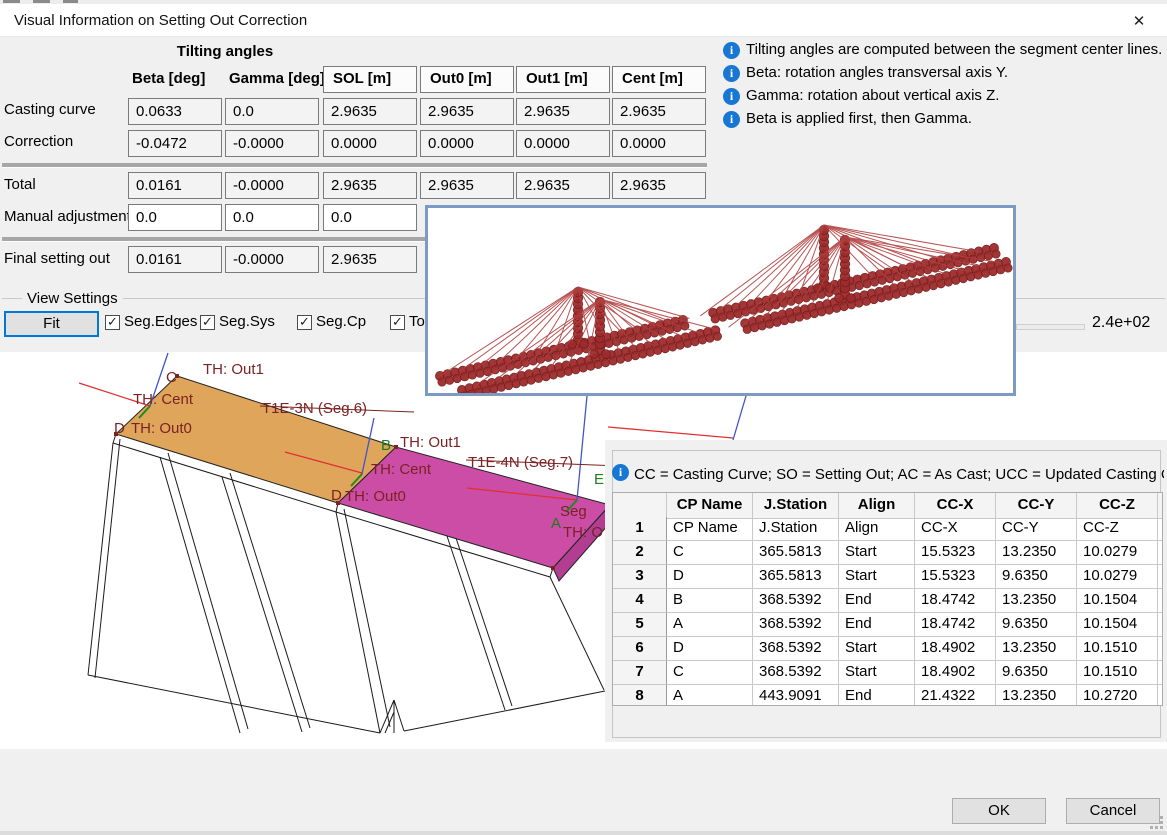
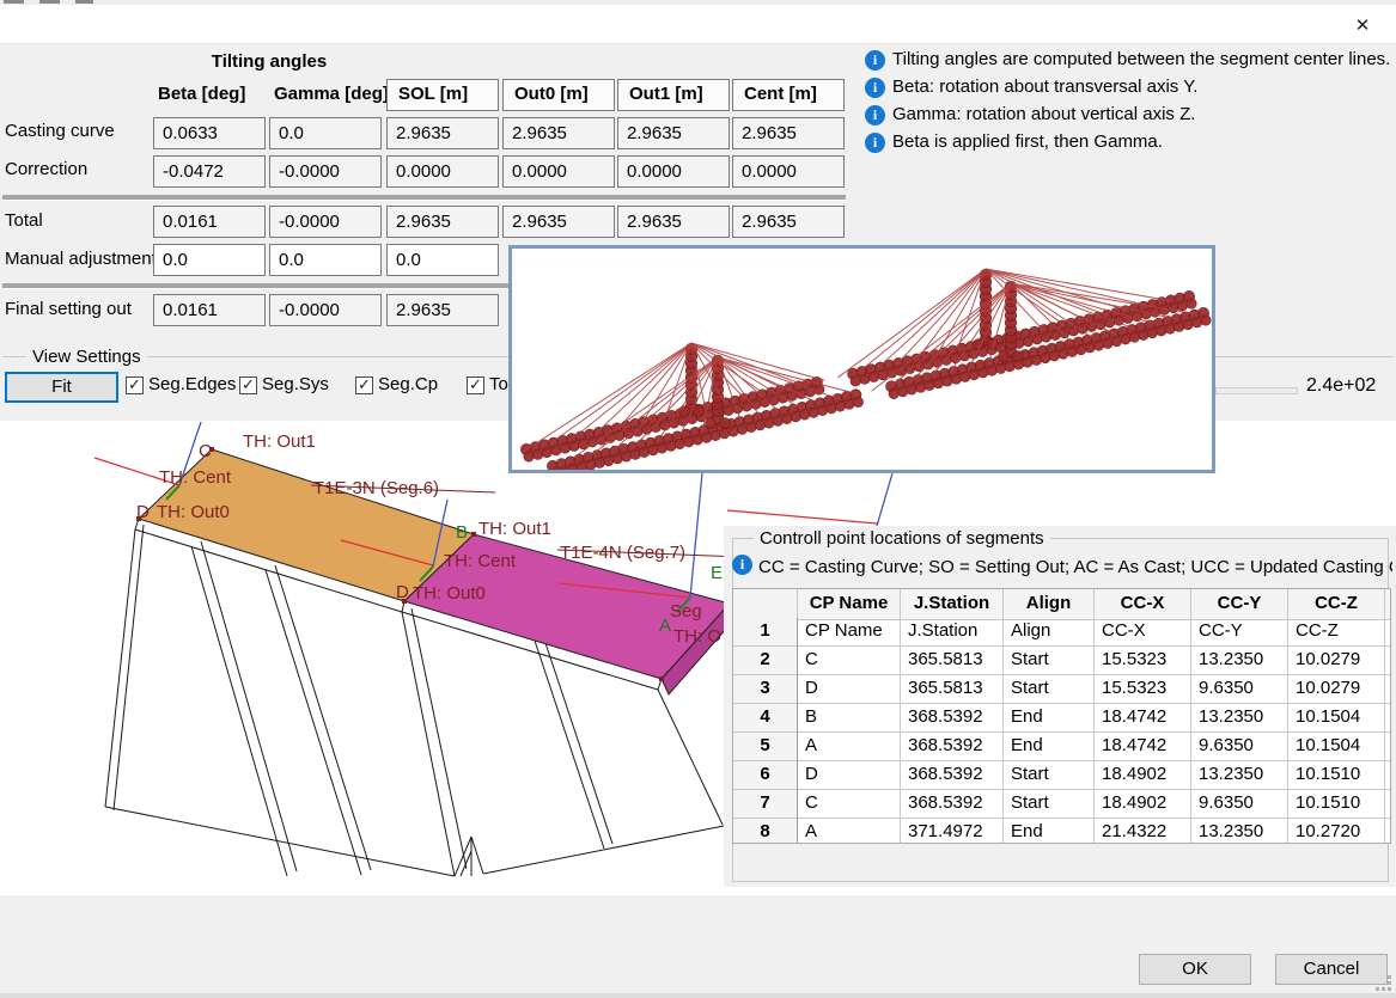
- Visual Information on Setting Out Correction
  ✕
  Tilting angles
  Beta [deg]
  Gamma [deg
  SOL [m]
  Out0 [m]
  Out1 [m]
  Cent [m]
  Casting curve
  0.0633
  0.0
  2.9635
  2.9635
  2.9635
  2.9635
  Correction
  -0.0472
  -0.0000
  0.0000
  0.0000
  0.0000
  0.0000
  Total
  0.0161
  -0.0000
  2.9635
  2.9635
  2.9635
  2.9635
  Manual adjustmen
  0.0
  0.0
  0.0
  Final setting out
  0.0161
  -0.0000
  2.9635
  i
  Tilting angles are computed between the segment center lines.
  i
- Beta: rotation angles transversal axis Y.
+ Beta: rotation about transversal axis Y.
  i
  Gamma: rotation about vertical axis Z.
  i
  Beta is applied first, then Gamma.
  View Settings
  Fit
  ✓
  Seg.Edges
  ✓
  Seg.Sys
  ✓
  Seg.Cp
  ✓
  To
  2.4e+02
  TH: Out1
  C
  TH: Cent
  T1E-3Neg.6)
  D
  TH: Out0
  TH: Out1
  B
  TH: Cent
  T1E-4Neg.7)
  D
  TH: Out0
  E
  Seg
  A
  TH: O
+ Controll point locations of segments
  i
  CC = Casting Curve; SO = Setting Out; AC = As Cast; UCC = Updated Casting
  CP Name
  J.Station
  Align
  CC-X
  CC-Y
  CC-Z
  1
  CP Name
  J.Station
  Align
  CC-X
  CC-Y
  CC-Z
  2
  C
  365.5813
  Start
  15.5323
  13.2350
  10.0279
  3
  D
  365.5813
  Start
  15.5323
  9.6350
  10.0279
  4
  B
  368.5392
  End
  18.4742
  13.2350
  10.1504
  5
  A
  368.5392
  End
  18.4742
  9.6350
  10.1504
  6
  D
  368.5392
  Start
  18.4902
  13.2350
  10.1510
  7
  C
  368.5392
  Start
  18.4902
  9.6350
  10.1510
  8
  A
- 443.9091
+ 371.4972
  End
  21.4322
  13.2350
  10.2720
  OK
  Cancel
